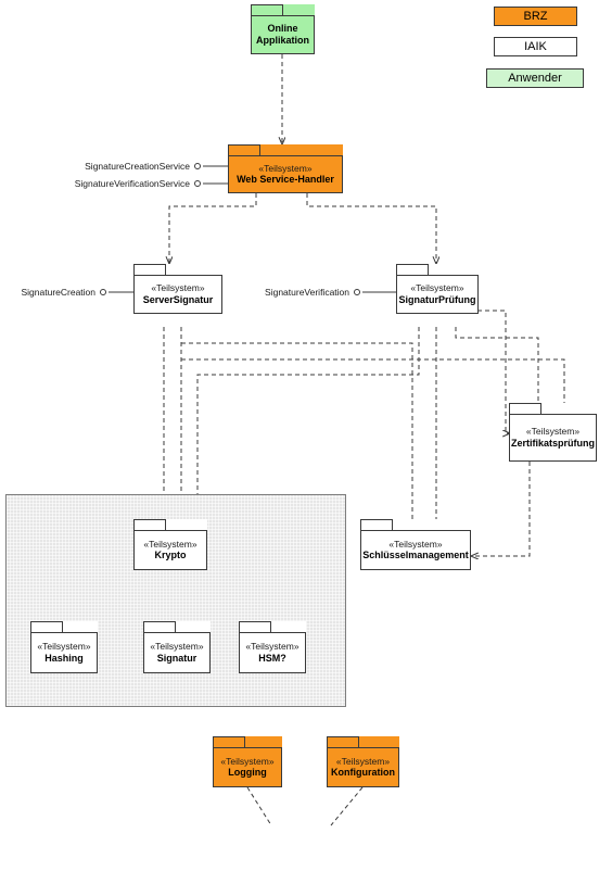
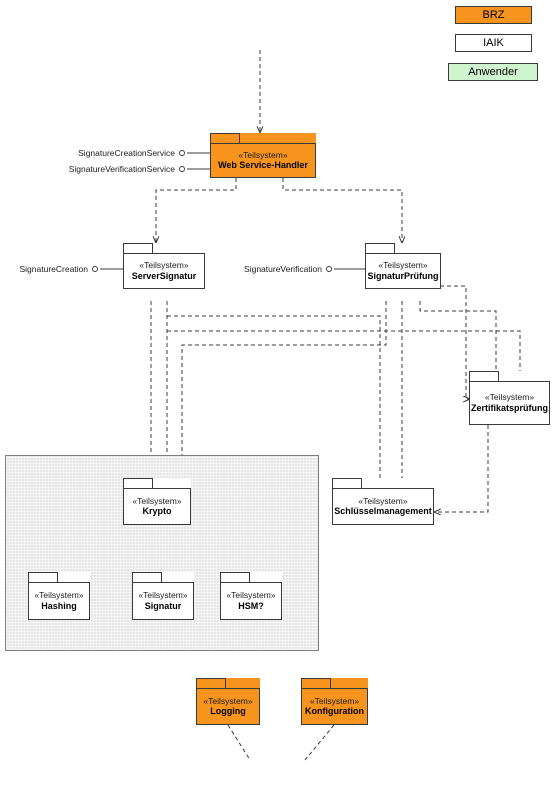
  BRZ
  IAIK
  Anwender
- Online
- Applikation
  «Teilsystem»
  Web Service-Handler
  «Teilsystem»
  ServerSignatur
  «Teilsystem»
  SignaturPrüfung
  «Teilsystem»
  Zertifikatsprüfung
  «Teilsystem»
  Krypto
  «Teilsystem»
  Schlüsselmanagement
  «Teilsystem»
  Hashing
  «Teilsystem»
  Signatur
  «Teilsystem»
  HSM?
  «Teilsystem»
  Logging
  «Teilsystem»
  Konfiguration
  SignatureCreationService
  SignatureVerificationService
  SignatureCreation
  SignatureVerification
